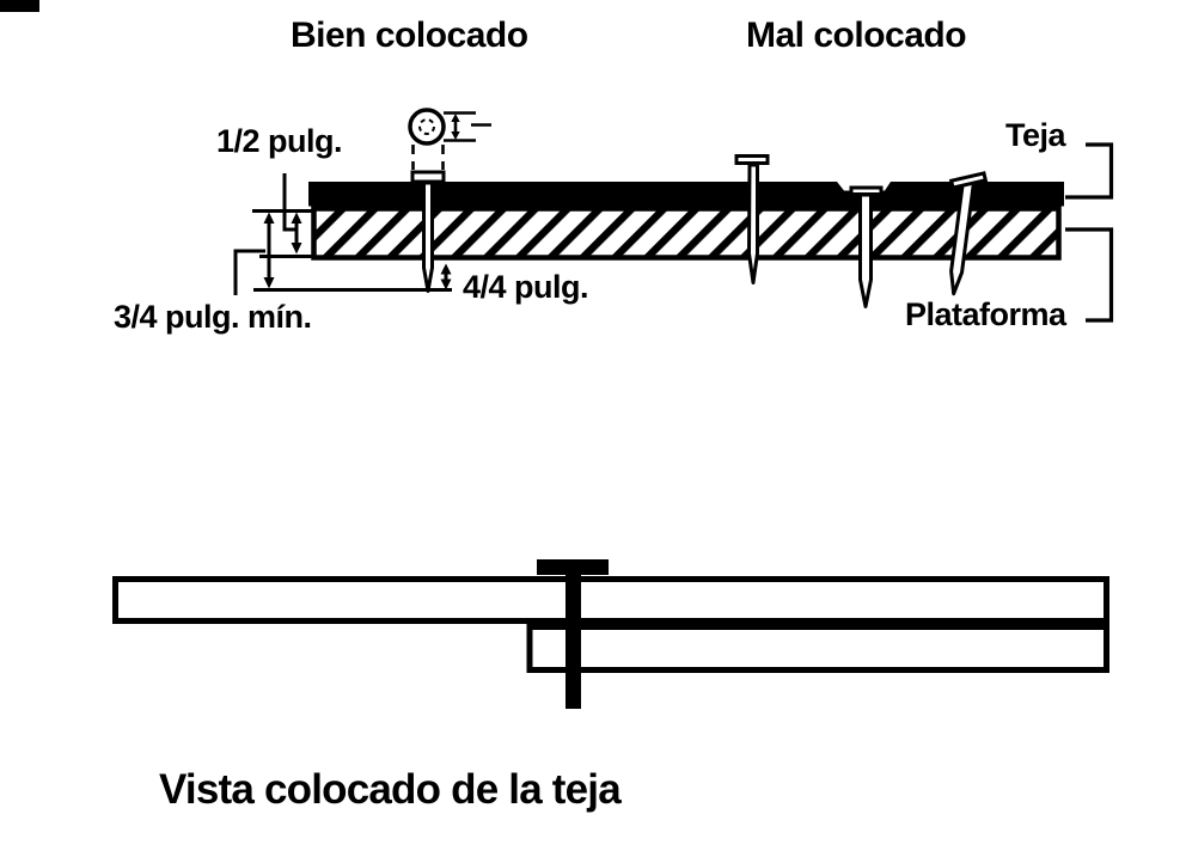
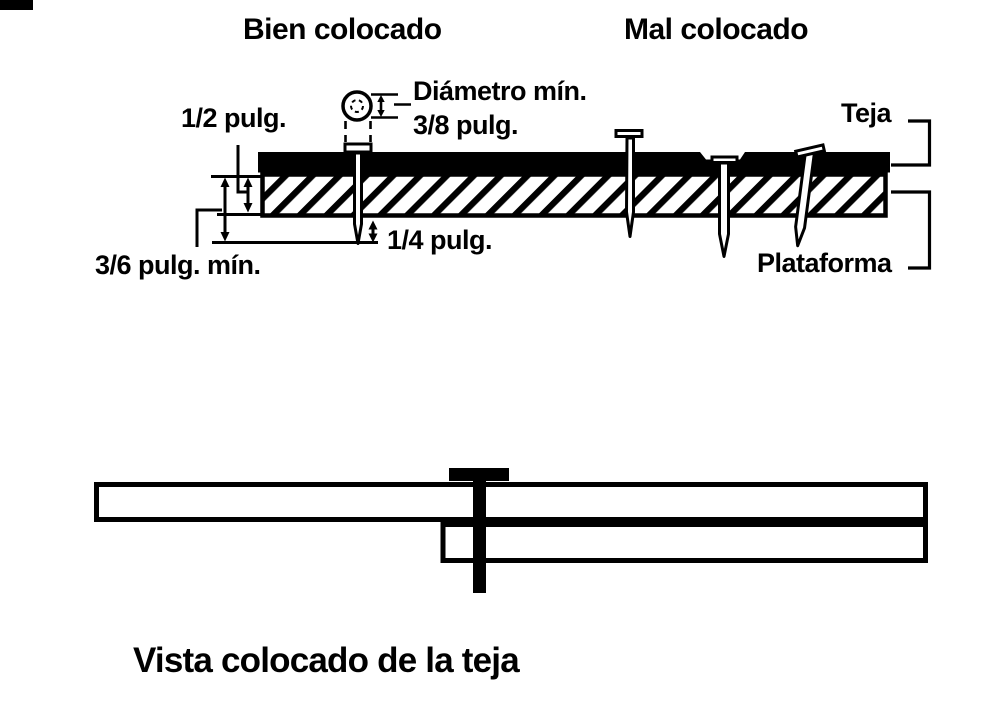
  Bien colocado
  Mal colocado
  1/2 pulg.
+ Diámetro mín.
+ 3/8 pulg.
- 4/4 pulg.
+ 1/4 pulg.
- 3/4 pulg. mín.
+ 3/6 pulg. mín.
  Teja
  Plataforma
  Vista colocado de la teja
